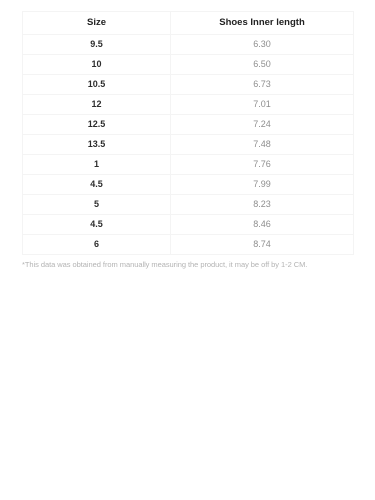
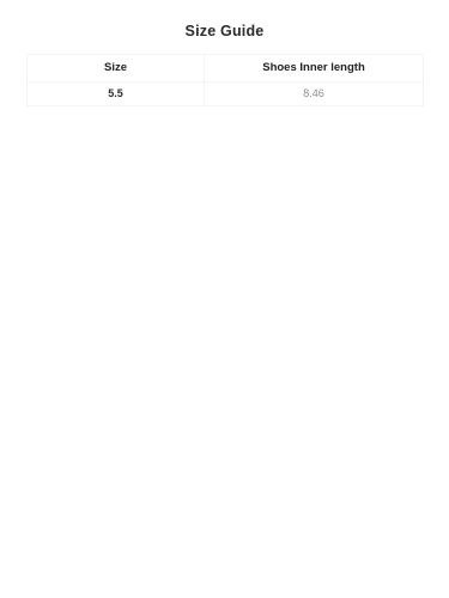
+ Size Guide
  Size	Shoes Inner length
- 9.5	6.30
- 10	6.50
- 10.5	6.73
- 12	7.01
- 12.5	7.24
- 13.5	7.48
- 1	7.76
- 4.5	7.99
- 5	8.23
- 4.5	8.46
+ 5.5	8.46
- 6	8.74
- *This data was obtained from manually measuring the product, it may be off by 1-2 CM.
